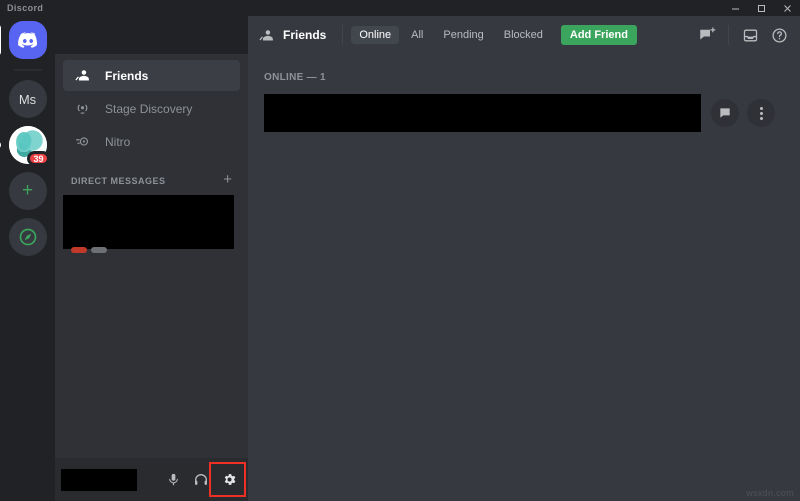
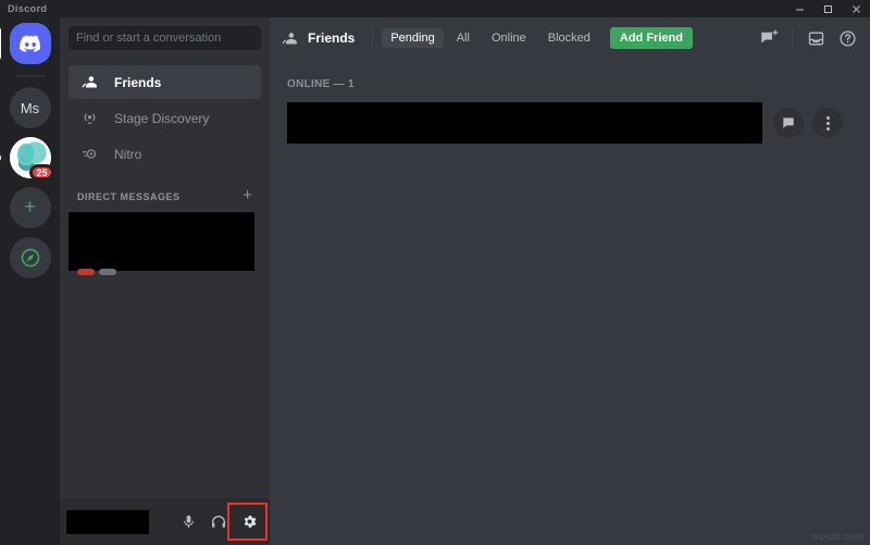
  Discord
  Ms
- 39
+ 25
  +
+ Find or start a conversation
  Friends
  Stage Discovery
  Nitro
  DIRECT MESSAGES
  +
  Friends
- Online
+ Pending
  All
- Pending
+ Online
  Blocked
  Add Friend
  ONLINE — 1
